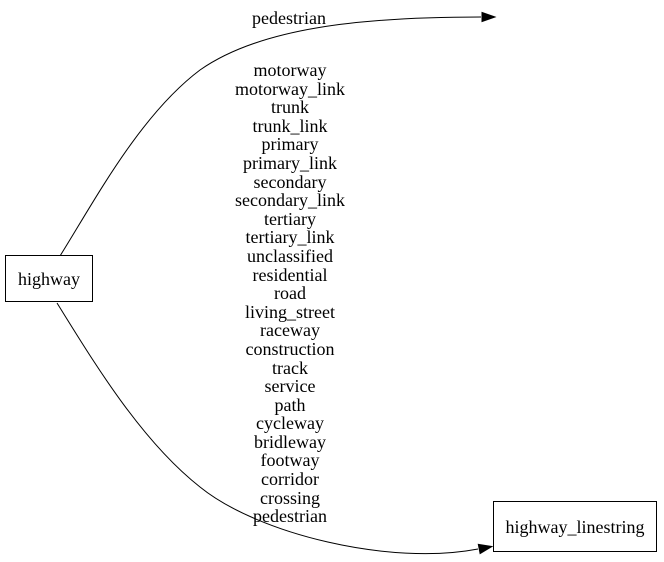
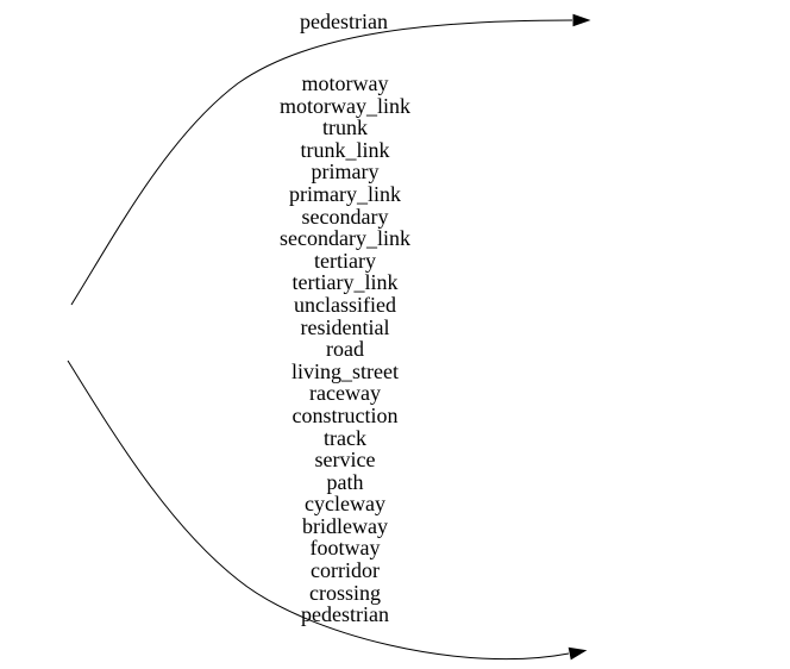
- highway
- highway_linestring
  pedestrian
  motorway
  motorway_link
  trunk
  trunk_link
  primary
  primary_link
  secondary
  secondary_link
  tertiary
  tertiary_link
  unclassified
  residential
  road
  living_street
  raceway
  construction
  track
  service
  path
  cycleway
  bridleway
  footway
  corridor
  crossing
  pedestrian
